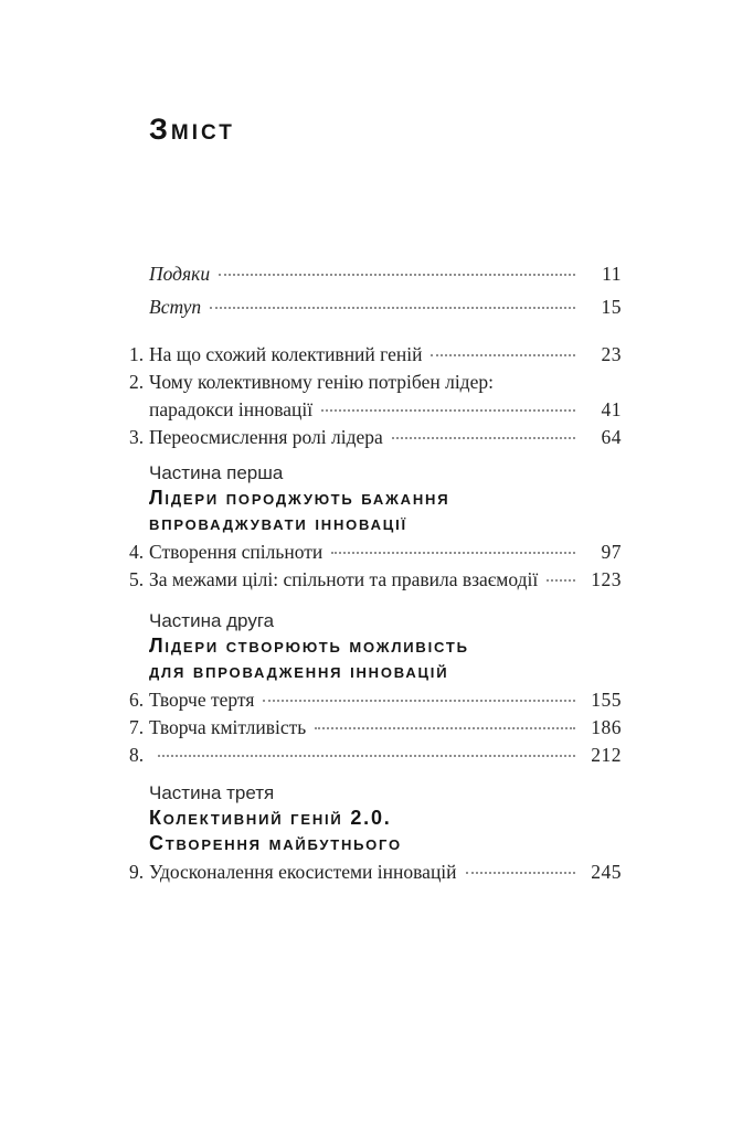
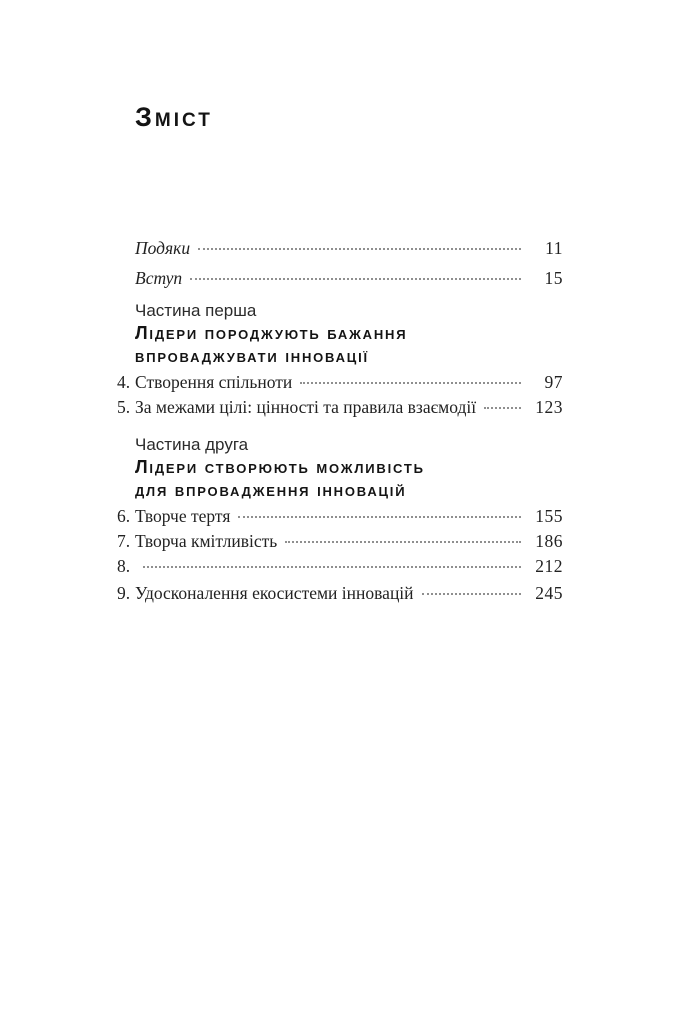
  Зміст
  Подяки
  11
  Вступ
  15
- 1.
- На що схожий колективний геній
- 23
- 2.
- Чому колективному генію потрібен лідер:
- парадокси інновації
- 41
- 3.
- Переосмислення ролі лідера
- 64
  Частина перша
  Лідери породжують бажання
  впроваджувати інновації
  4.
  Створення спільноти
  97
  5.
- За межами цілі: спільноти та правила взаємодії
+ За межами цілі: цінності та правила взаємодії
  123
  Частина друга
  Лідери створюють можливість
  для впровадження інновацій
  6.
  Творче тертя
  155
  7.
  Творча кмітливість
  186
  8.
  212
- Частина третя
- Колективний геній 2.0.
- Створення майбутнього
  9.
  Удосконалення екосистеми інновацій
  245
